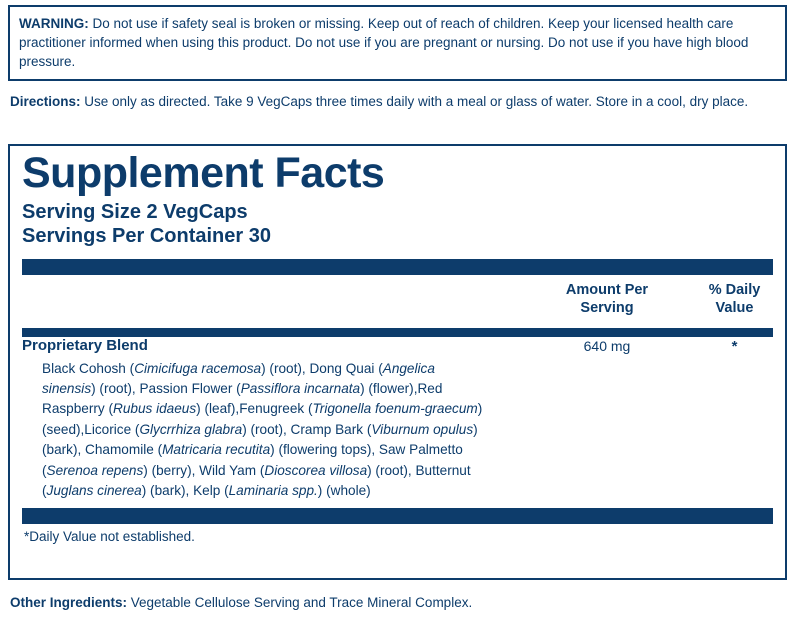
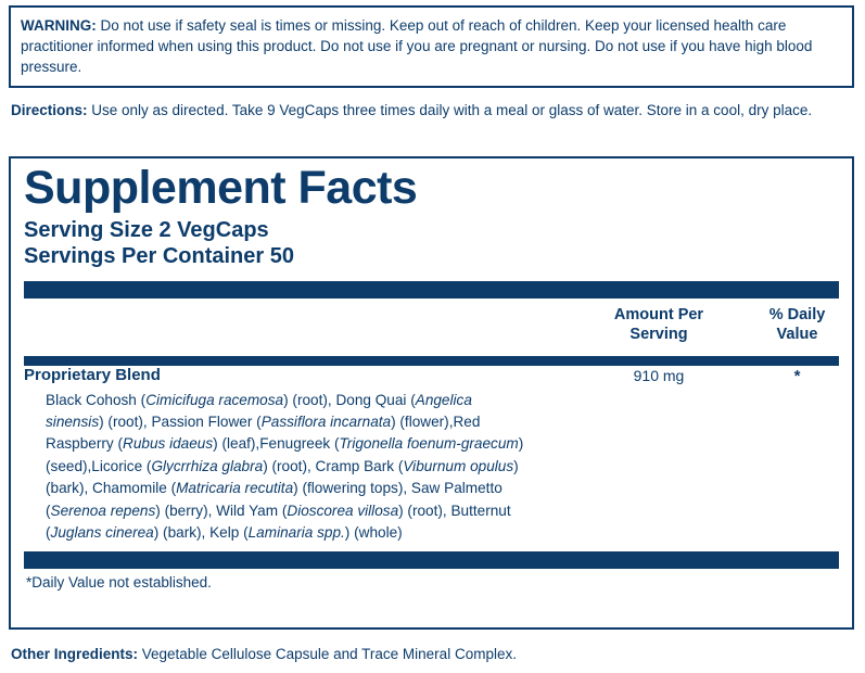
- WARNING: Do not use if safety seal is broken or missing. Keep out of reach of children. Keep your licensed health care practitioner informed when using this product. Do not use if you are pregnant or nursing. Do not use if you have high blood pressure.
+ WARNING: Do not use if safety seal is times or missing. Keep out of reach of children. Keep your licensed health care practitioner informed when using this product. Do not use if you are pregnant or nursing. Do not use if you have high blood pressure.
  Directions: Use only as directed. Take 9 VegCaps three times daily with a meal or glass of water. Store in a cool, dry place.
  Supplement Facts
  Serving Size 2 VegCaps
- Servings Per Container 30
+ Servings Per Container 50
  Amount Per
  Serving
  % Daily
  Value
  Proprietary Blend
- 640 mg
+ 910 mg
  *
  Black Cohosh (Cimicifuga racemosa) (root), Dong Quai (Angelica sinensis) (root), Passion Flower (Passiflora incarnata) (flower),Red Raspberry (Rubus idaeus) (leaf),Fenugreek (Trigonella foenum-graecum) (seed),Licorice (Glycrrhiza glabra) (root), Cramp Bark (Viburnum opulus) (bark), Chamomile (Matricaria recutita) (flowering tops), Saw Palmetto (Serenoa repens) (berry), Wild Yam (Dioscorea villosa) (root), Butternut (Juglans cinerea) (bark), Kelp (Laminaria spp.) (whole)
  *Daily Value not established.
- Other Ingredients: Vegetable Cellulose Serving and Trace Mineral Complex.
+ Other Ingredients: Vegetable Cellulose Capsule and Trace Mineral Complex.
